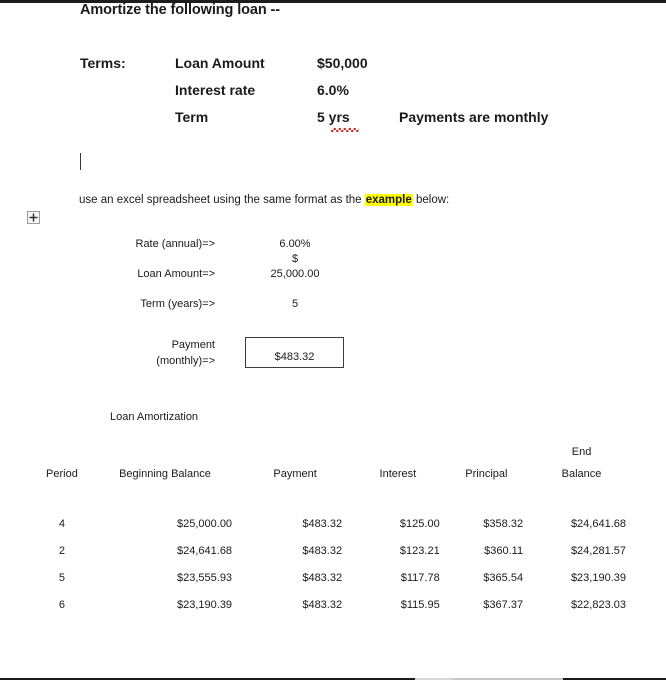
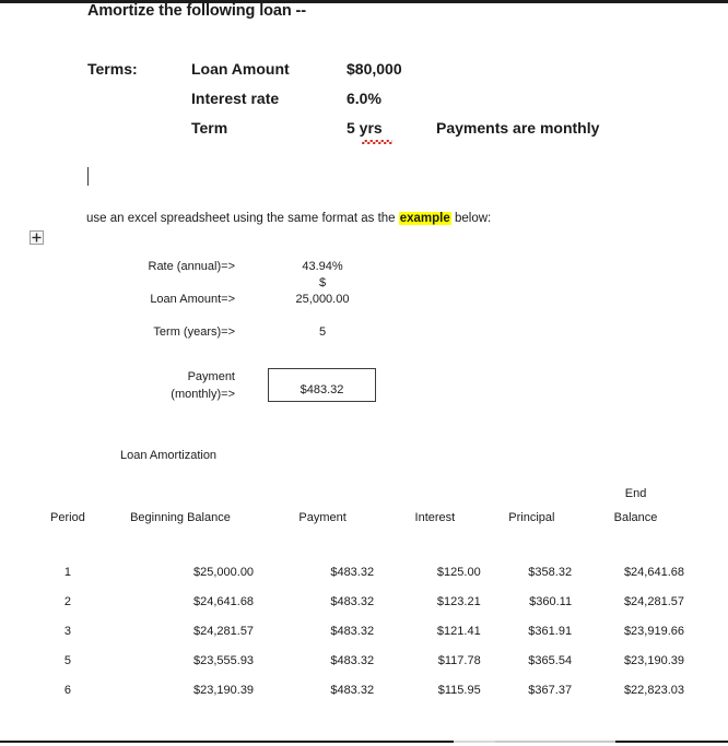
  Amortize the following loan --
  Terms:
  Loan Amount
- $50,000
+ $80,000
  Interest rate
  6.0%
  Term
  5 yrs
  Payments are monthly
  use an excel spreadsheet using the same format as the example below:
  Rate (annual)=>
- 6.00%
+ 43.94%
  $
  Loan Amount=>
  25,000.00
  Term (years)=>
  5
  Payment
  (monthly)=>
  $483.32
  Loan Amortization
  Period	Beginning Balance	Payment	Interest	Principal	End Balance
- 4	$25,000.00	$483.32	$125.00	$358.32	$24,641.68
+ 1	$25,000.00	$483.32	$125.00	$358.32	$24,641.68
  2	$24,641.68	$483.32	$123.21	$360.11	$24,281.57
+ 3	$24,281.57	$483.32	$121.41	$361.91	$23,919.66
  5	$23,555.93	$483.32	$117.78	$365.54	$23,190.39
  6	$23,190.39	$483.32	$115.95	$367.37	$22,823.03
